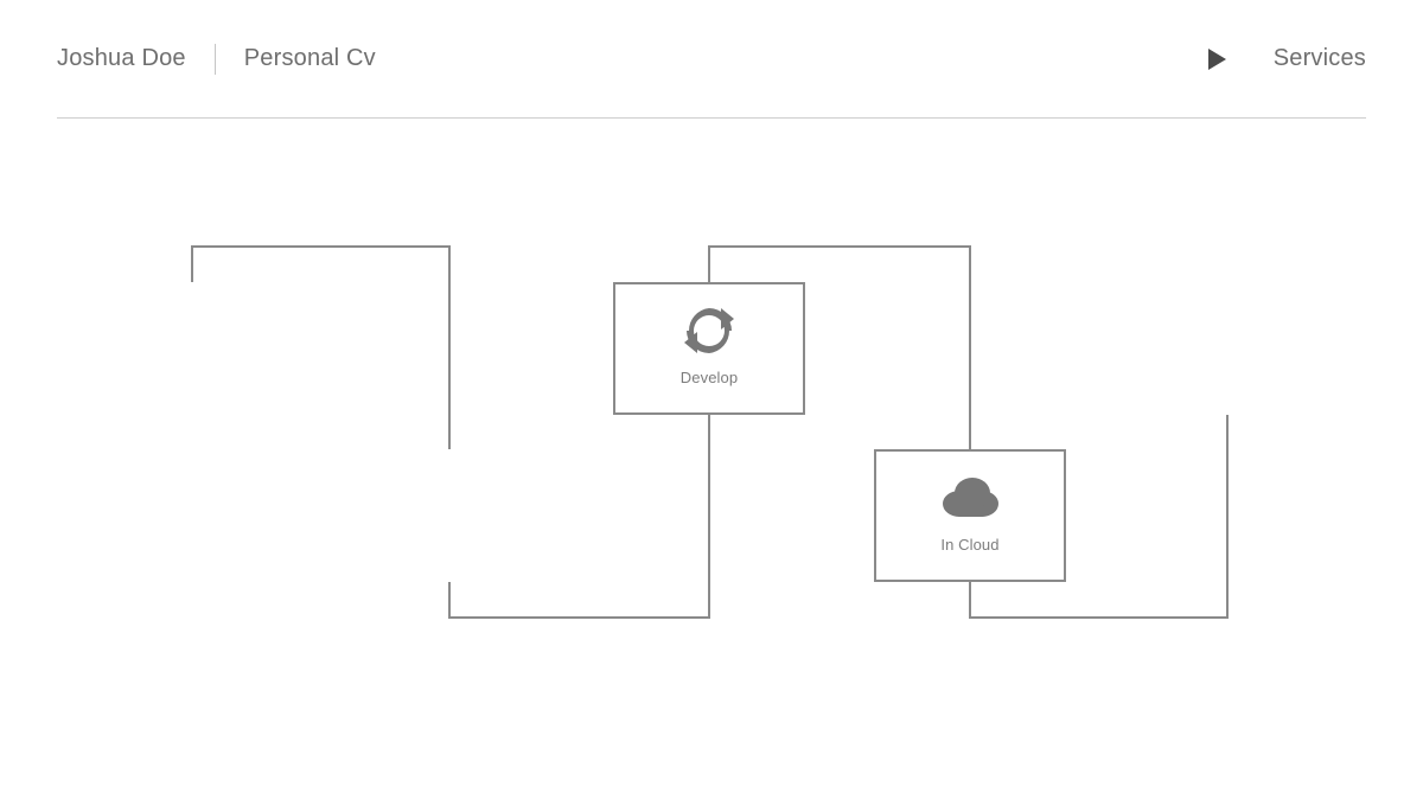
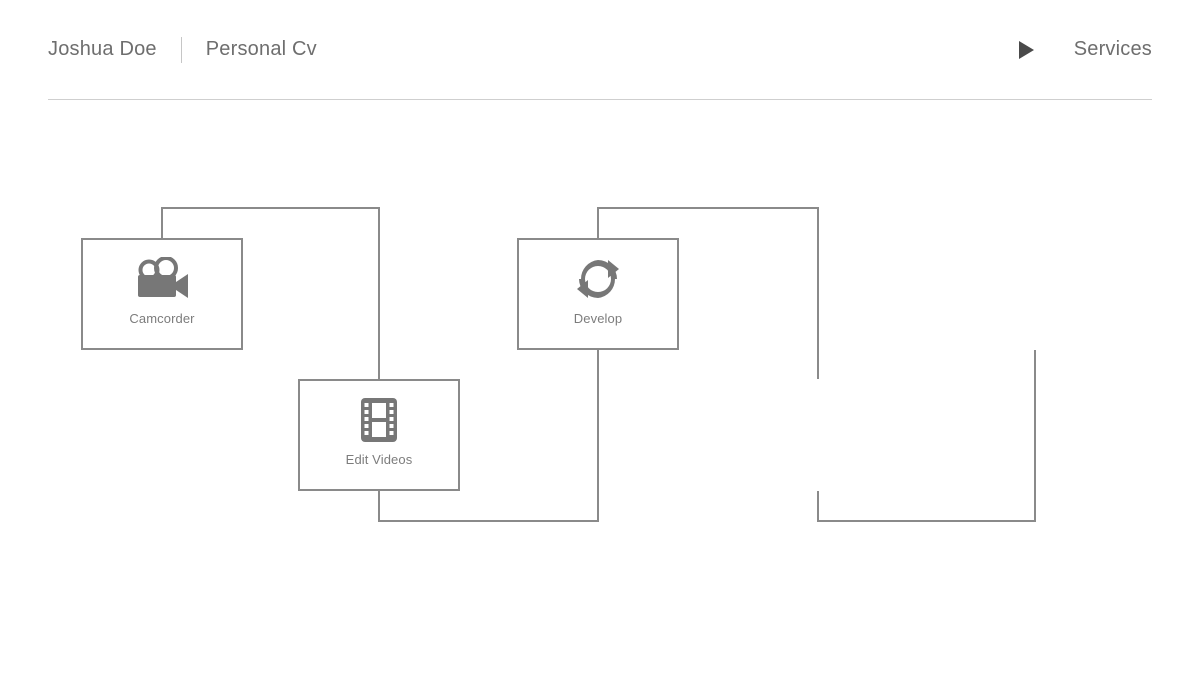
  Joshua Doe
  Personal Cv
  Services
+ Camcorder
+ Edit Videos
  Develop
- In Cloud
